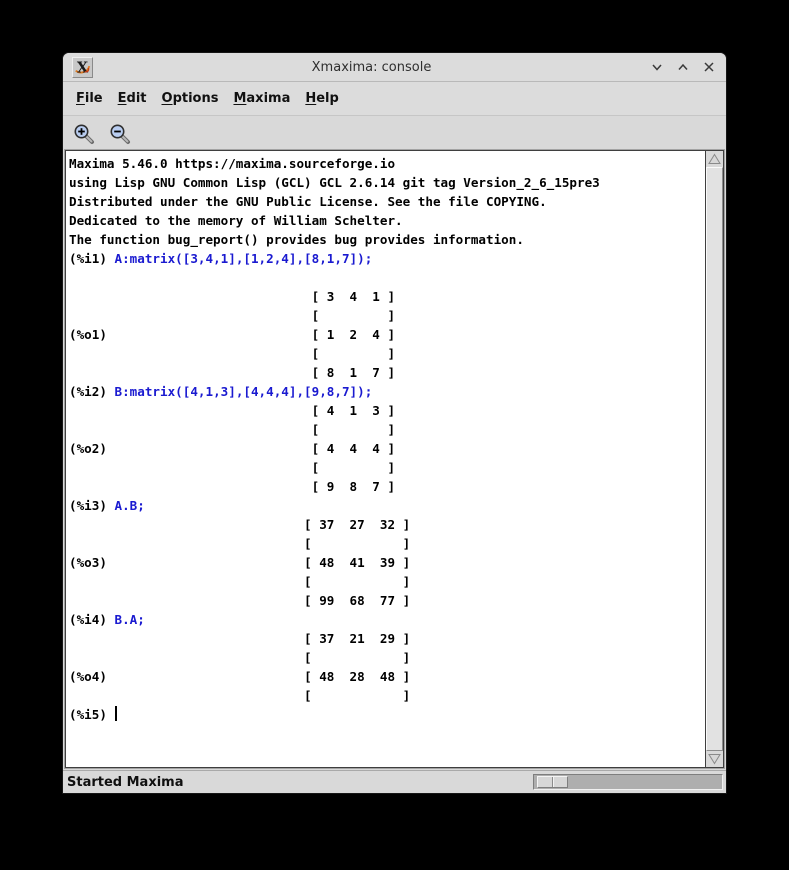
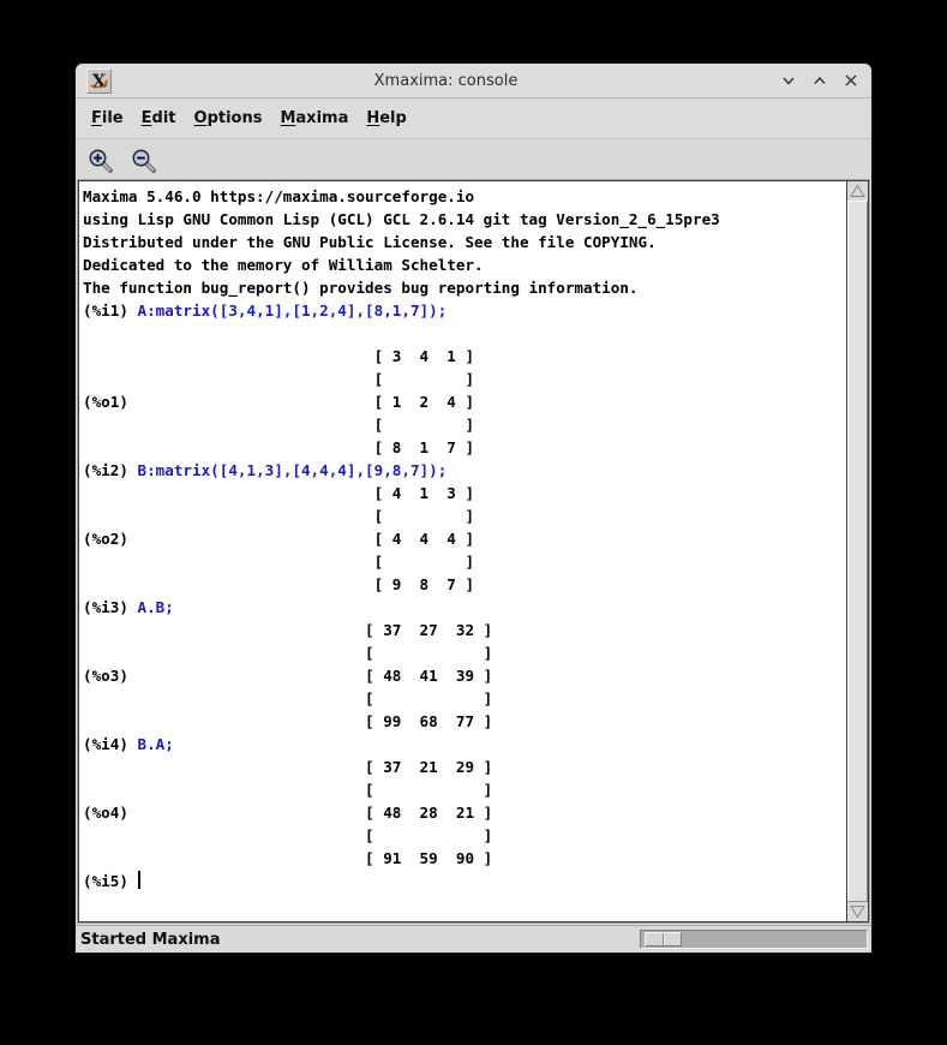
  X
  Xmaxima: console
  File
  Edit
  Options
  Maxima
  Help
  Maxima 5.46.0 https://maxima.sourceforge.io
  using Lisp GNU Common Lisp (GCL) GCL 2.6.14 git tag Version_2_6_15pre3
  Distributed under the GNU Public License. See the file COPYING.
  Dedicated to the memory of William Schelter.
- The function bug_report() provides bug provides information.
+ The function bug_report() provides bug reporting information.
  (%i1) A:matrix([3,4,1],[1,2,4],[8,1,7]);
  [ 3 4 1 ]
  [ ]
  (%o1) [ 1 2 4 ]
  [ ]
  [ 8 1 7 ]
  (%i2) B:matrix([4,1,3],[4,4,4],[9,8,7]);
  [ 4 1 3 ]
  [ ]
  (%o2) [ 4 4 4 ]
  [ ]
  [ 9 8 7 ]
  (%i3) A.B;
  [ 37 27 32 ]
  [ ]
  (%o3) [ 48 41 39 ]
  [ ]
  [ 99 68 77 ]
  (%i4) B.A;
  [ 37 21 29 ]
  [ ]
- (%o4) [ 48 28 48 ]
+ (%o4) [ 48 28 21 ]
  [ ]
+ [ 91 59 90 ]
  (%i5)
  Started Maxima
